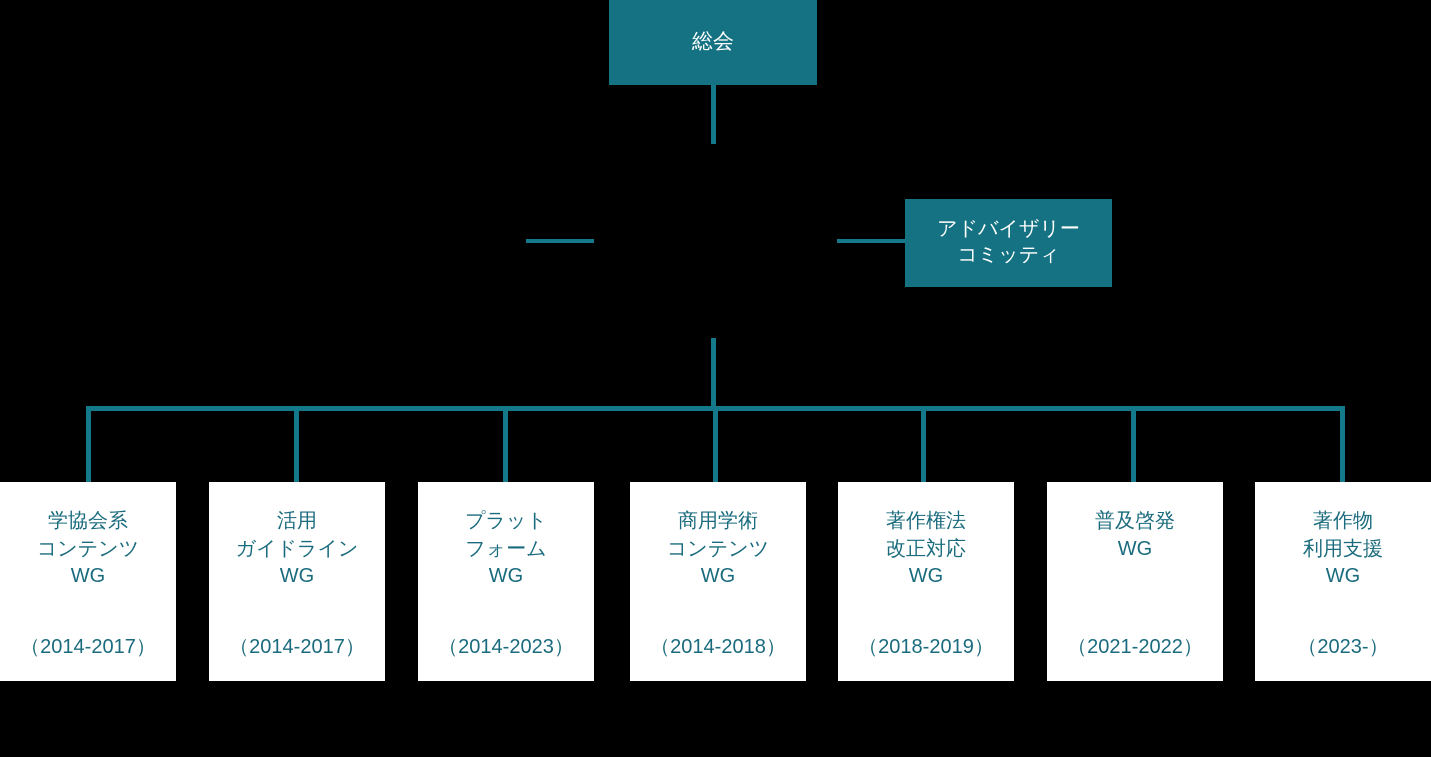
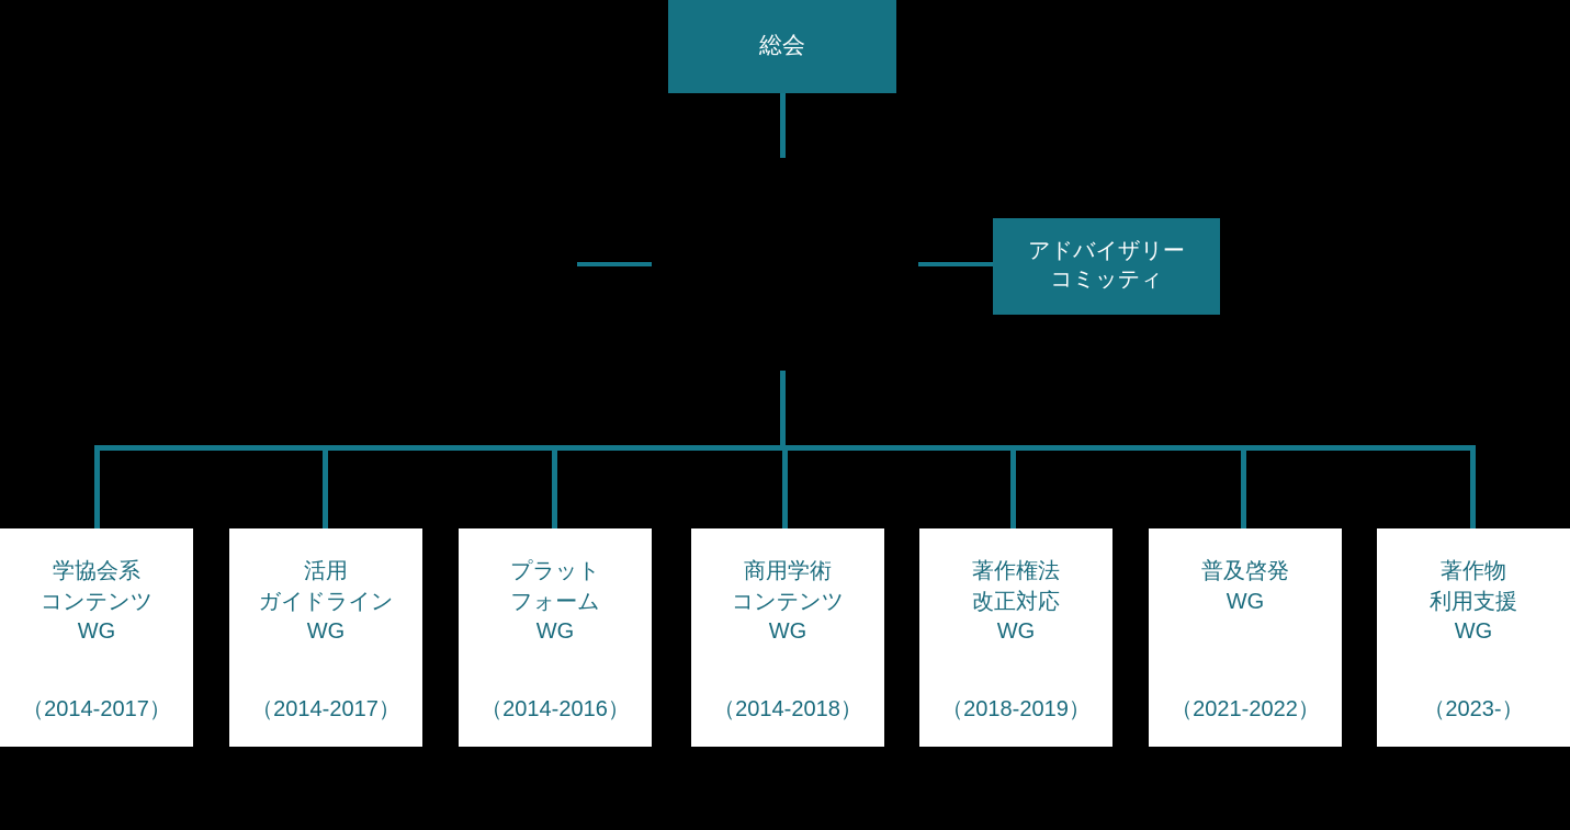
  総会
  アドバイザリー
  コミッティ
  学協会系
  コンテンツ
  WG
  （2014-2017）
  活用
  ガイドライン
  WG
  （2014-2017）
  プラット
  フォーム
  WG
- （2014-2023）
+ （2014-2016）
  商用学術
  コンテンツ
  WG
  （2014-2018）
  著作権法
  改正対応
  WG
  （2018-2019）
  普及啓発
  WG
  （2021-2022）
  著作物
  利用支援
  WG
  （2023-）
